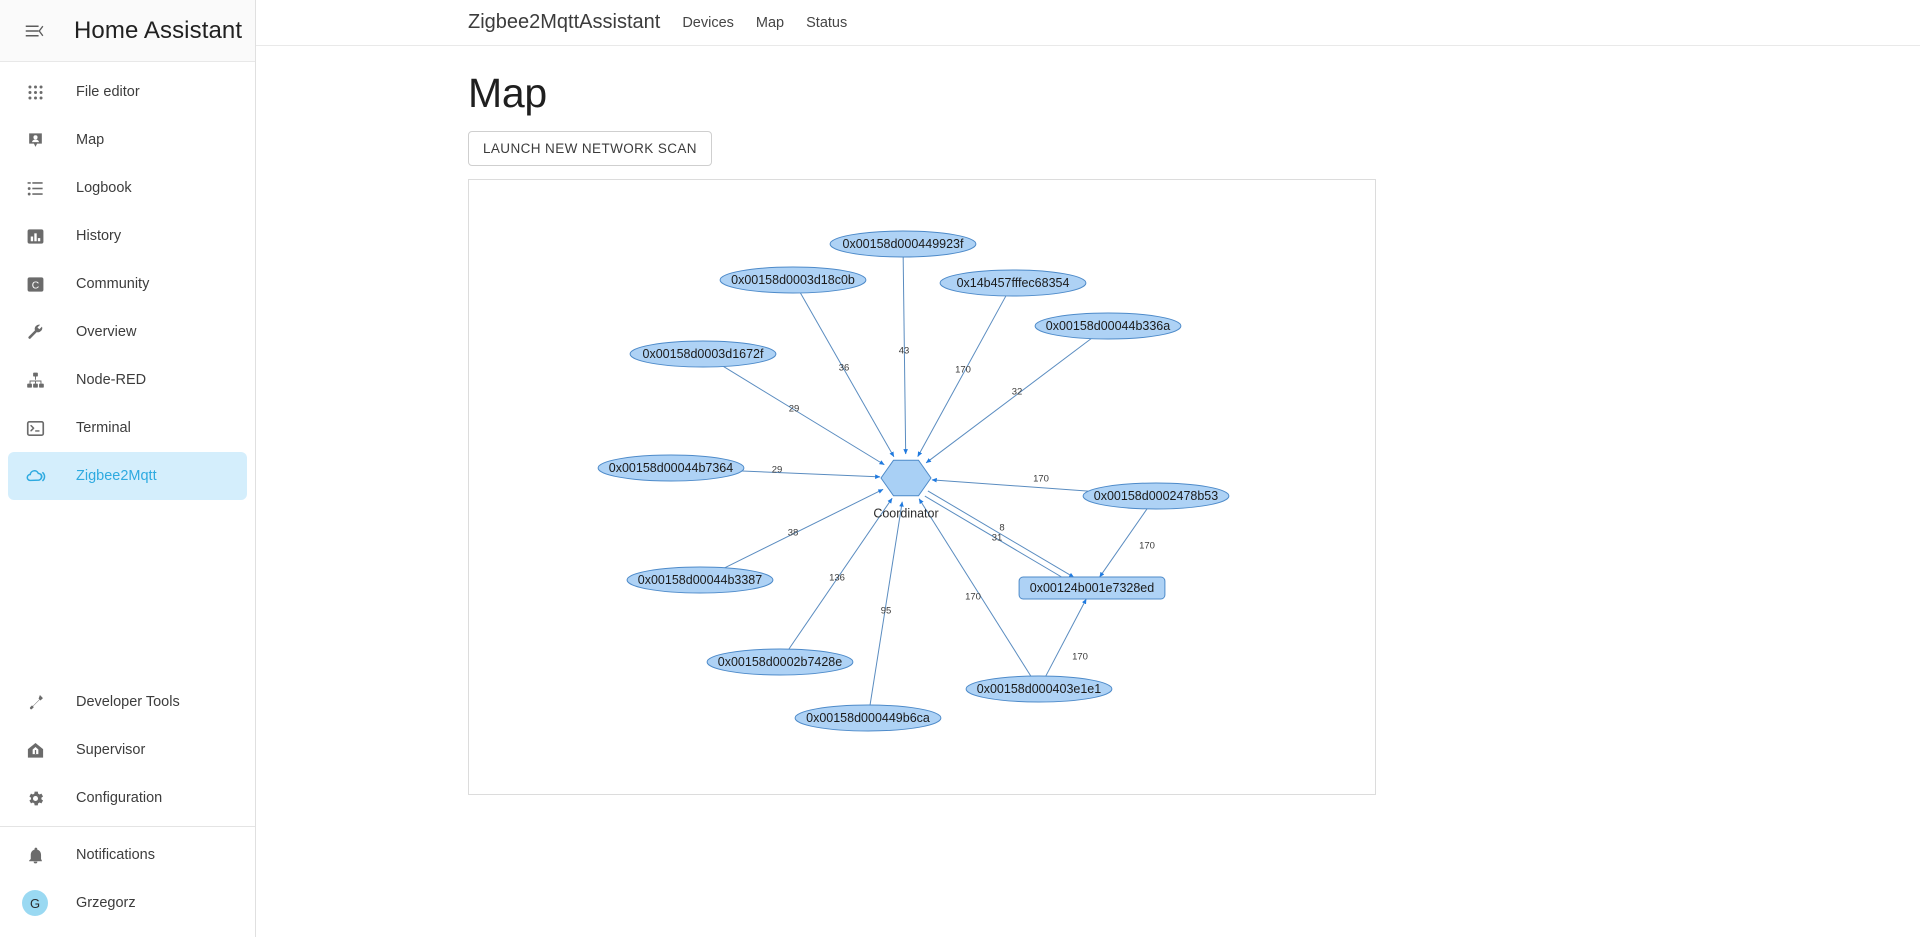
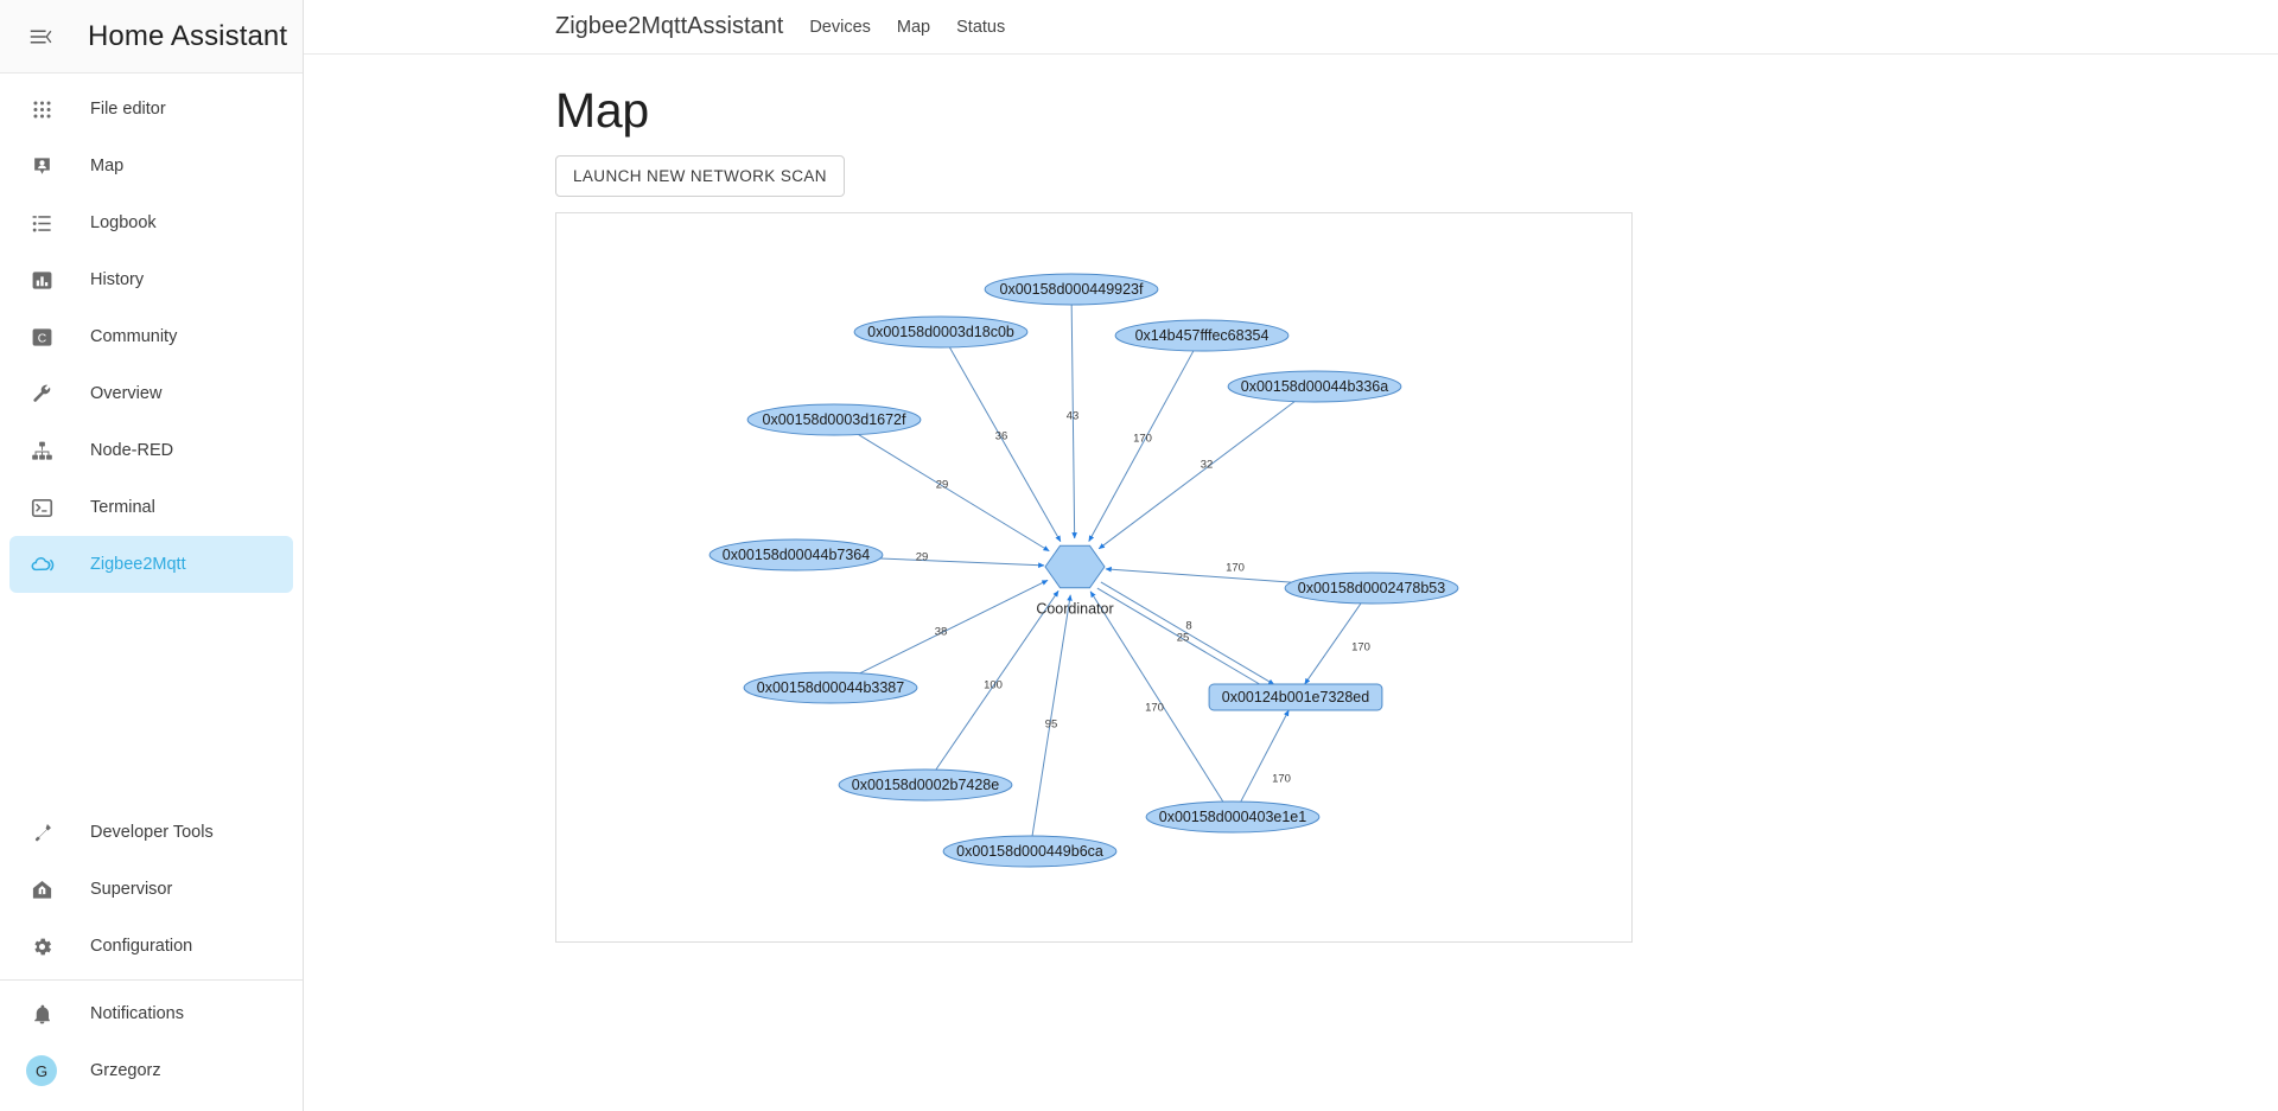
  Home Assistant
  File editor
  Map
  Logbook
  History
  C
  Community
  Overview
  Node-RED
  Terminal
  Zigbee2Mqtt
  Developer Tools
  Supervisor
  Configuration
  Notifications
  G
  Grzegorz
  Zigbee2MqttAssistant
  Devices
  Map
  Status
  Map
  LAUNCH NEW NETWORK SCAN
  Coordinator
  0x00158d000449923f
  0x00158d0003d18c0b
  0x14b457fffec68354
  0x00158d00044b336a
  0x00158d0003d1672f
  0x00158d00044b7364
  0x00158d0002478b53
  0x00124b001e7328ed
  0x00158d00044b3387
  0x00158d0002b7428e
  0x00158d000449b6ca
  0x00158d000403e1e1
  43
  36
  170
  32
  29
  29
  170
  38
- 136
+ 100
  95
  170
  8
- 31
+ 25
  170
  170
